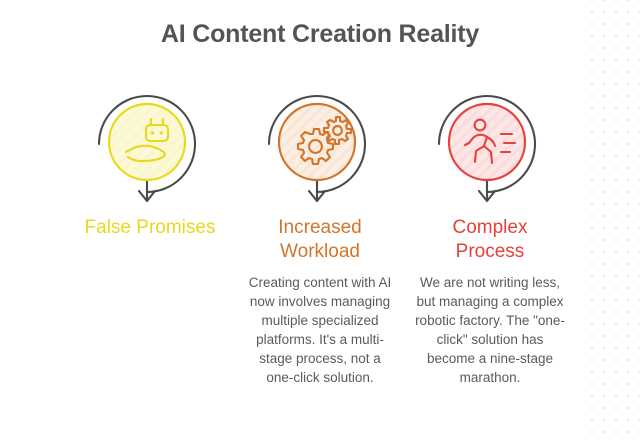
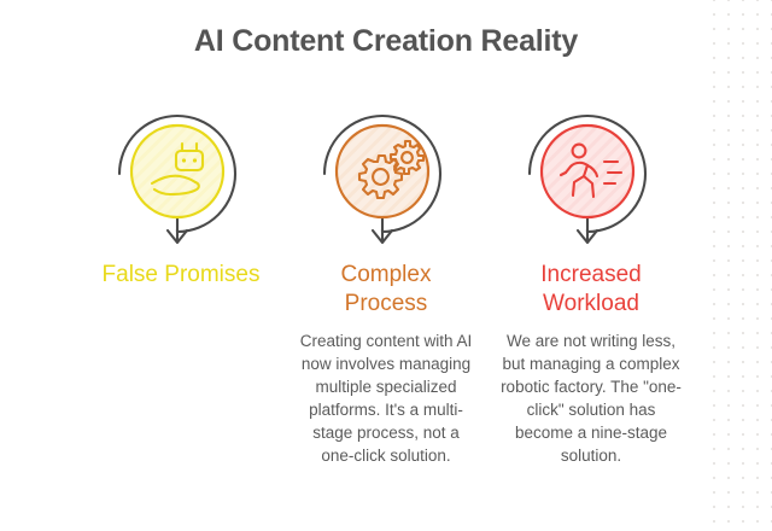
  AI Content Creation Reality
  False Promises
- Increased Workload
+ Complex Process
  Creating content with AI now involves managing multiple specialized platforms. It's a multi-stage process, not a one-click solution.
- Complex Process
+ Increased Workload
- We are not writing less, but managing a complex robotic factory. The "one-click" solution has become a nine-stage marathon.
+ We are not writing less, but managing a complex robotic factory. The "one-click" solution has become a nine-stage solution.
